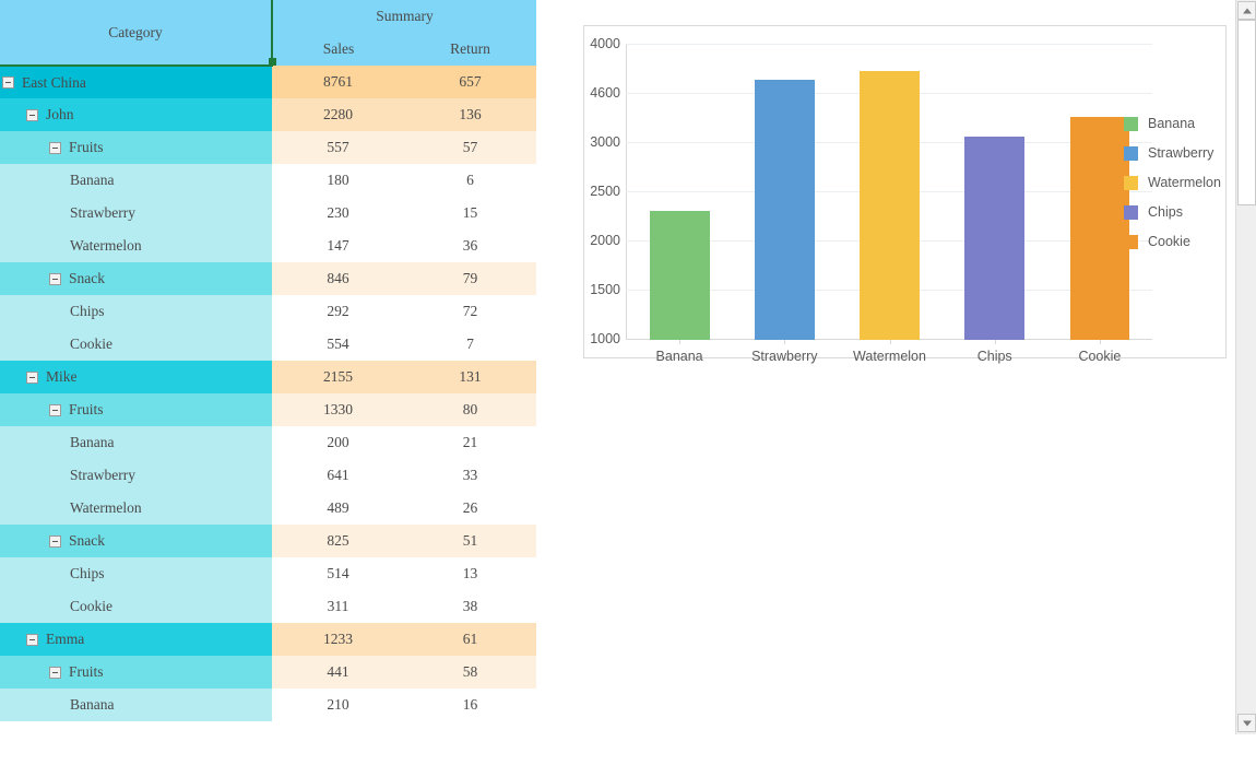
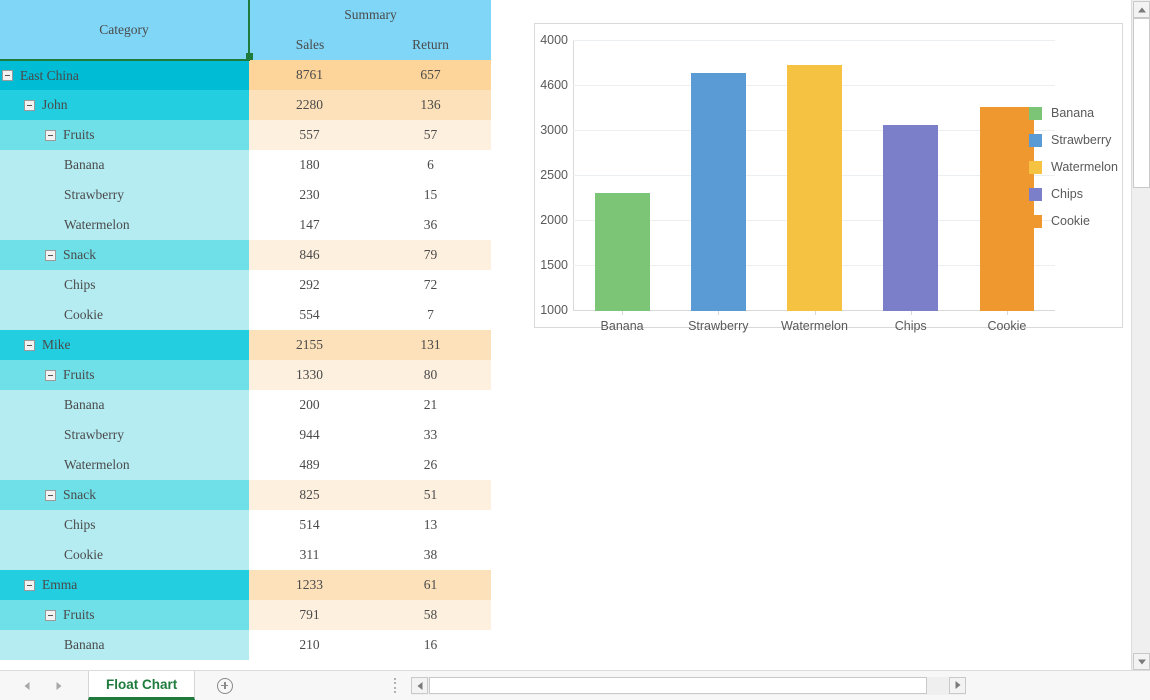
  Category	Summary
  Sales	Return
  East China	8761	657
  John	2280	136
  Fruits	557	57
  Banana	180	6
  Strawberry	230	15
  Watermelon	147	36
  Snack	846	79
  Chips	292	72
  Cookie	554	7
  Mike	2155	131
  Fruits	1330	80
  Banana	200	21
- Strawberry	641	33
+ Strawberry	944	33
  Watermelon	489	26
  Snack	825	51
  Chips	514	13
  Cookie	311	38
  Emma	1233	61
- Fruits	441	58
+ Fruits	791	58
  Banana	210	16
  1000
  1500
  2000
  2500
  3000
  4600
  4000
  Banana
  Strawberry
  Watermelon
  Chips
  Cookie
  Banana
  Strawberry
  Watermelon
  Chips
  Cookie
+ Float Chart
